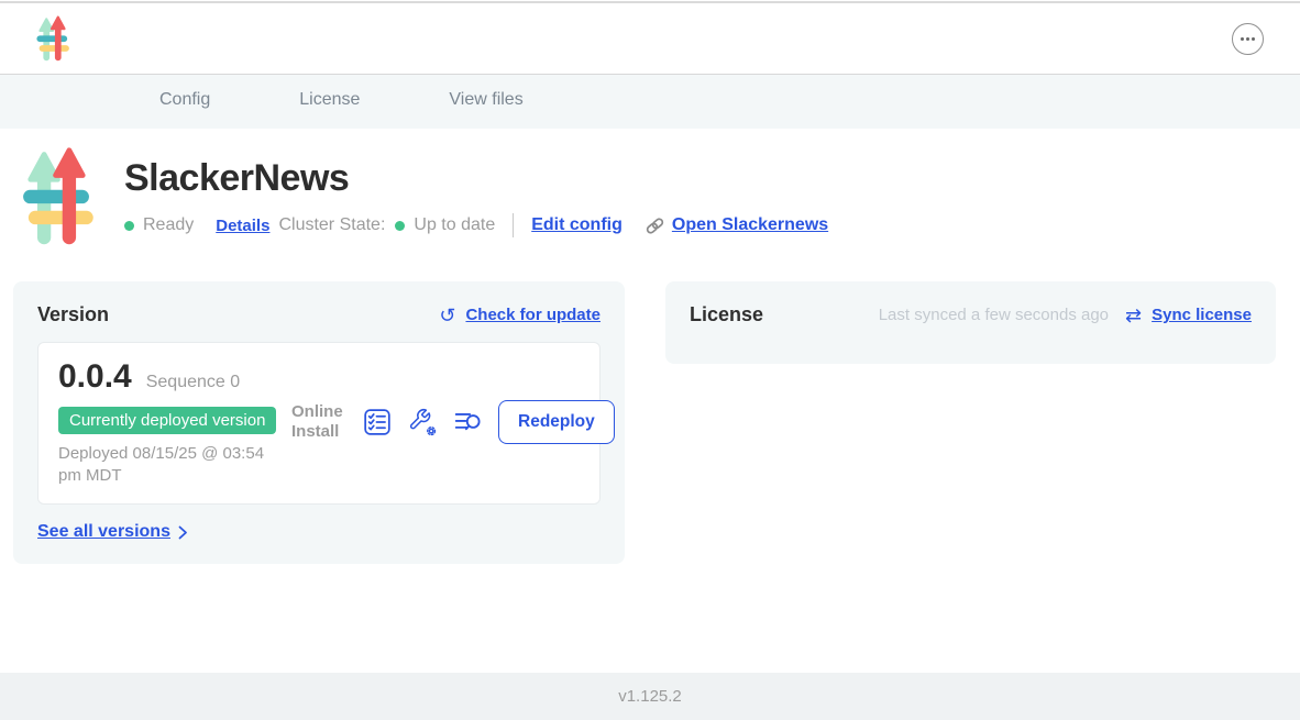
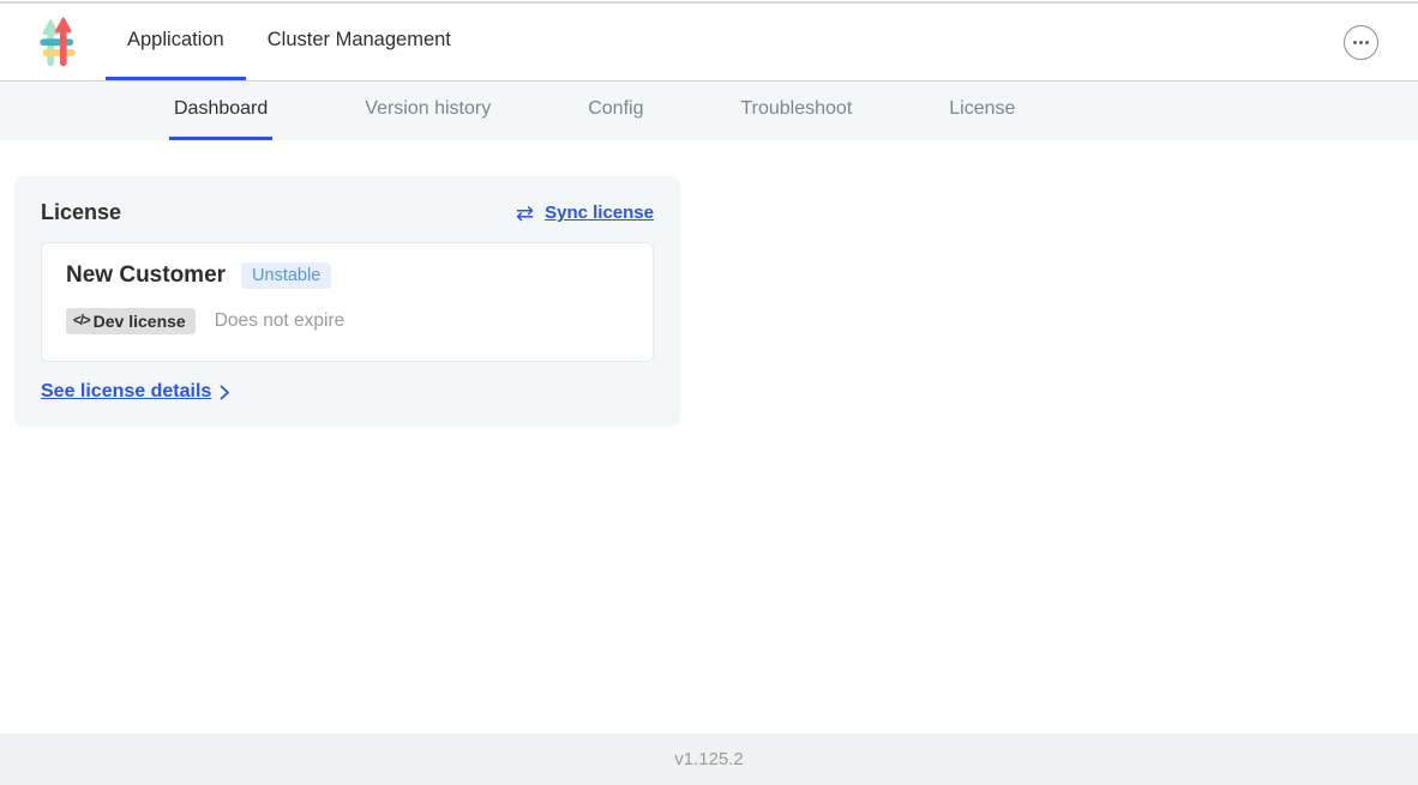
+ Application
+ Cluster Management
+ Dashboard
+ Version history
  Config
+ Troubleshoot
  License
- View files
- SlackerNews
- Ready
- Details
- Cluster State:
- Up to date
- Edit config
- Open Slackernews
- Version
- ↺
- Check for update
- 0.0.4
- Sequence 0
- Currently deployed version
- Deployed 08/15/25 @ 03:54 pm MDT
- Online Install
- Redeploy
- See all versions
  License
- Last synced a few seconds ago
  ⇄
  Sync license
+ New Customer
+ Unstable
+ </>
+ Dev license
+ Does not expire
+ See license details
  v1.125.2
